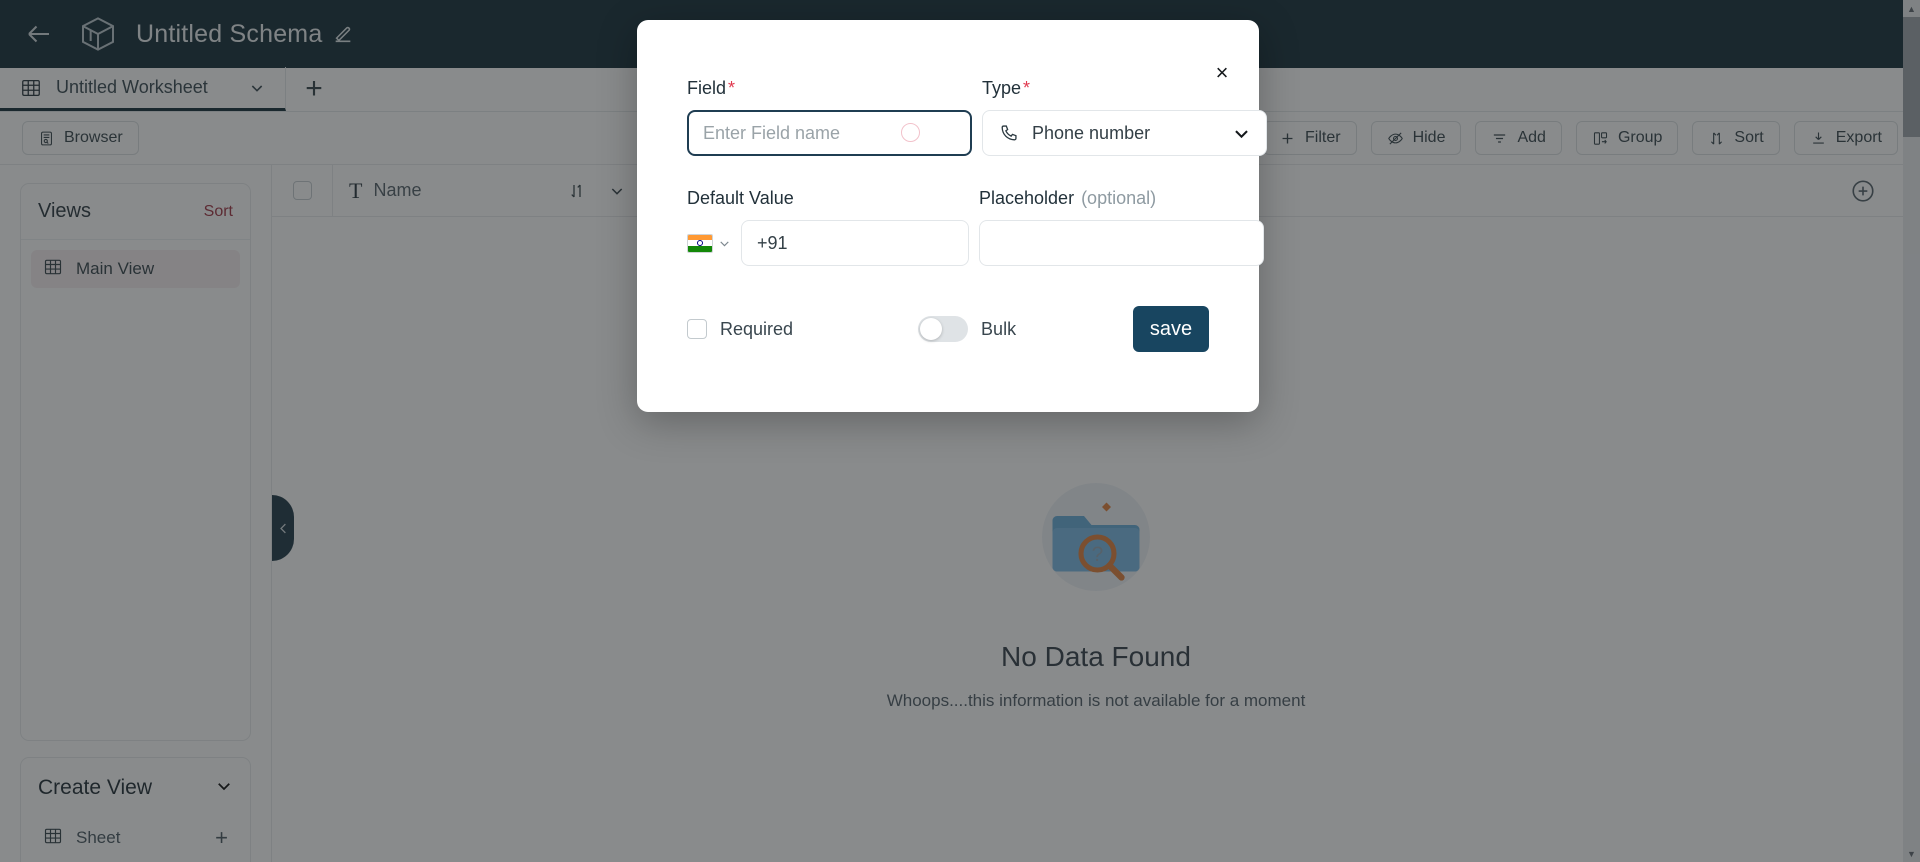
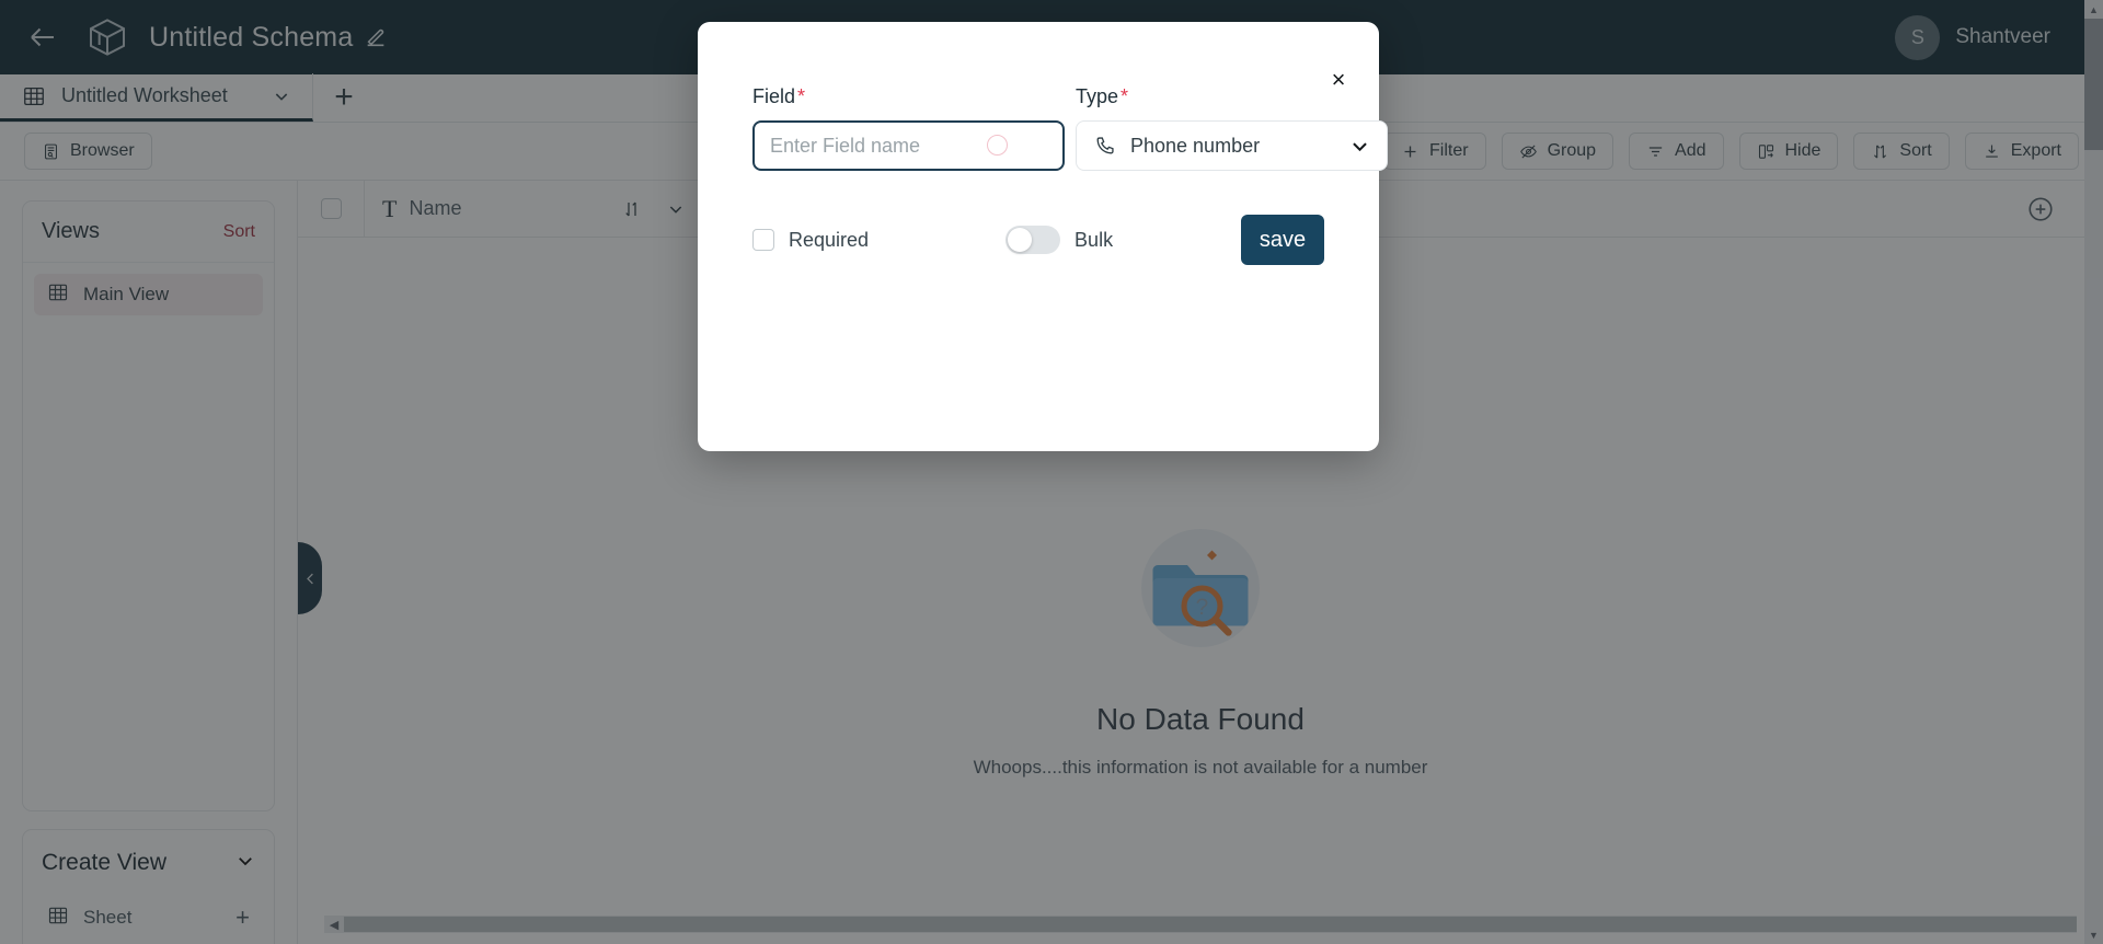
  Untitled Schema
+ S
+ Shantveer
  Untitled Worksheet
  +
  Browser
  Filter
- Hide
+ Group
  Add
- Group
+ Hide
  Sort
  Export
  Views
  Sort
  Main View
  Create View
  Sheet
  +
  T
  Name
  ?
  No Data Found
- Whoops....this information is not available for a moment
+ Whoops....this information is not available for a number
+ ◀
  ▲
  ▼
  ×
  Field
  *
  Enter Field name
  Type
  *
  Phone number
- Default Value
- +91
- Placeholder
- (optional)
  Required
  Bulk
  save
